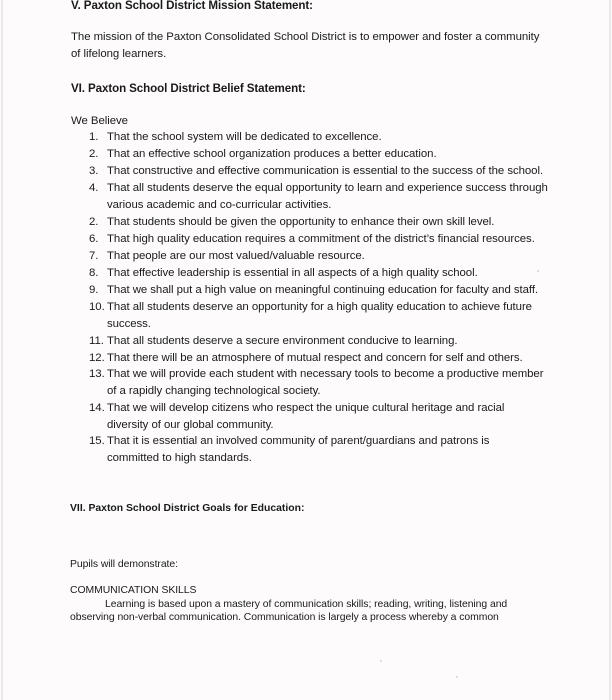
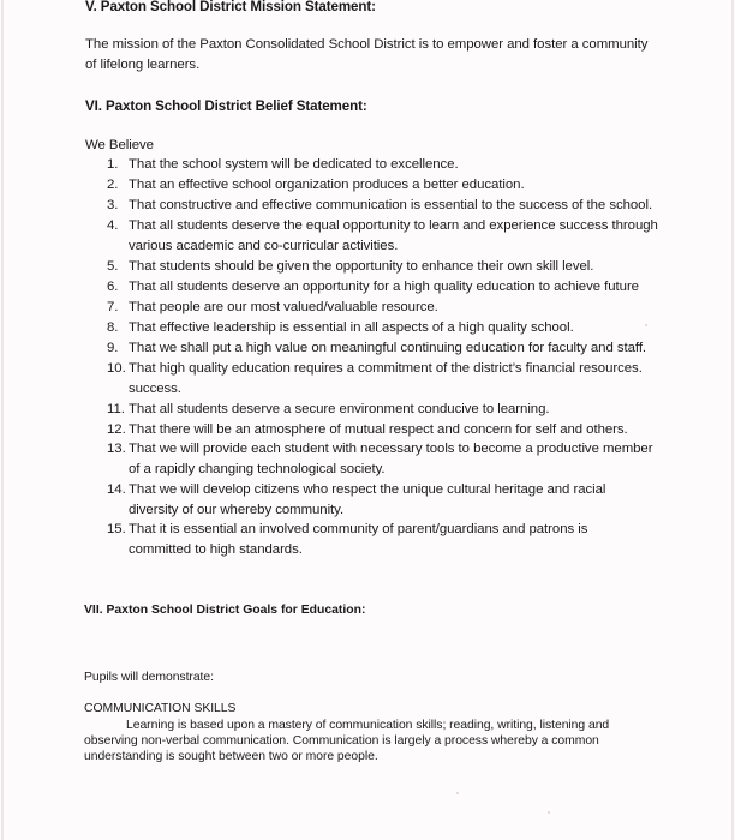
  V. Paxton School District Mission Statement:
  The mission of the Paxton Consolidated School District is to empower and foster a community
  of lifelong learners.
  VI. Paxton School District Belief Statement:
  We Believe
  1. That the school system will be dedicated to excellence.
  2. That an effective school organization produces a better education.
  3. That constructive and effective communication is essential to the success of the school.
  4. That all students deserve the equal opportunity to learn and experience success through
  various academic and co-curricular activities.
- 2. That students should be given the opportunity to enhance their own skill level.
+ 5. That students should be given the opportunity to enhance their own skill level.
- 6. That high quality education requires a commitment of the district’s financial resources.
+ 6. That all students deserve an opportunity for a high quality education to achieve future
  7. That people are our most valued/valuable resource.
  8. That effective leadership is essential in all aspects of a high quality school.
  9. That we shall put a high value on meaningful continuing education for faculty and staff.
- 10. That all students deserve an opportunity for a high quality education to achieve future
+ 10. That high quality education requires a commitment of the district’s financial resources.
  success.
  11. That all students deserve a secure environment conducive to learning.
  12. That there will be an atmosphere of mutual respect and concern for self and others.
  13. That we will provide each student with necessary tools to become a productive member
  of a rapidly changing technological society.
  14. That we will develop citizens who respect the unique cultural heritage and racial
- diversity of our global community.
+ diversity of our whereby community.
  15. That it is essential an involved community of parent/guardians and patrons is
  committed to high standards.
  VII. Paxton School District Goals for Education:
  Pupils will demonstrate:
  COMMUNICATION SKILLS
  Learning is based upon a mastery of communication skills; reading, writing, listening and
  observing non-verbal communication. Communication is largely a process whereby a common
+ understanding is sought between two or more people.
